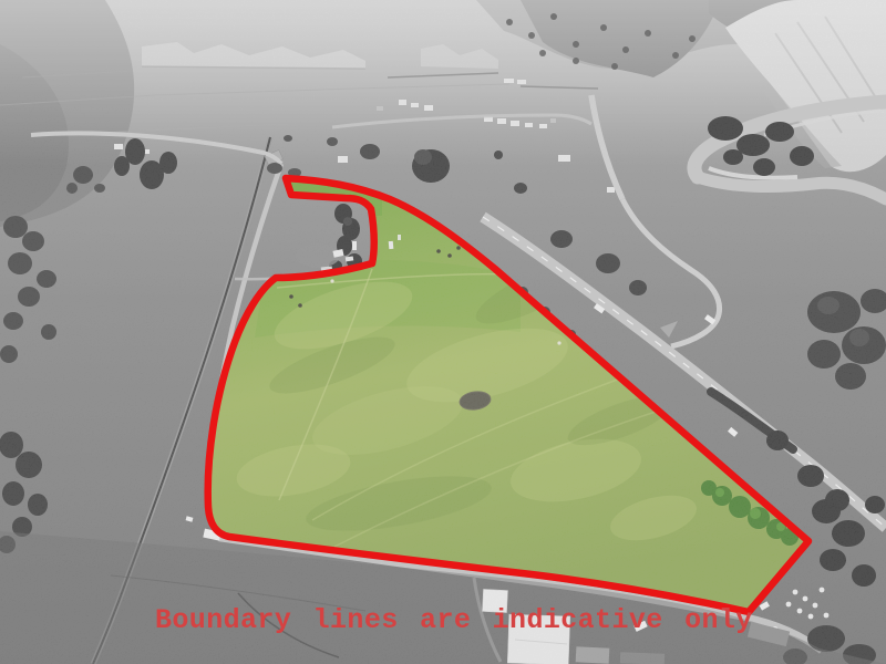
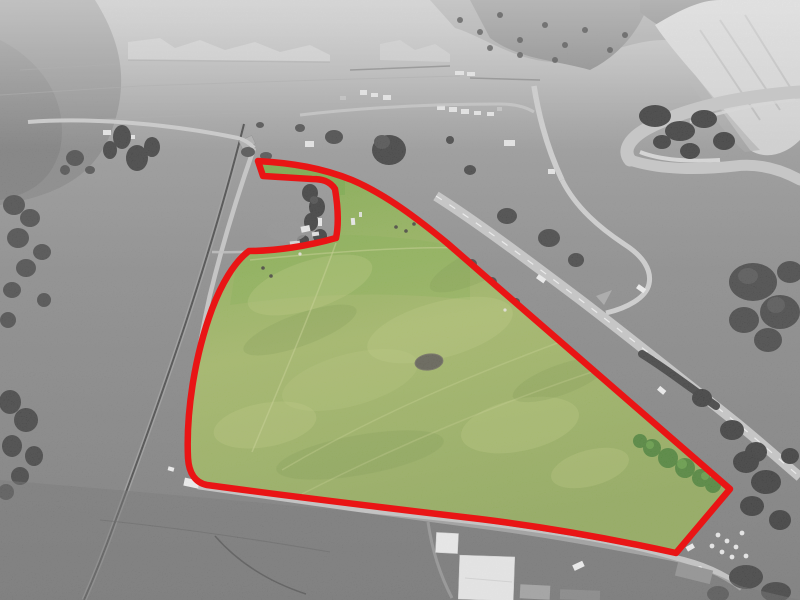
- Boundary lines are indicative only
